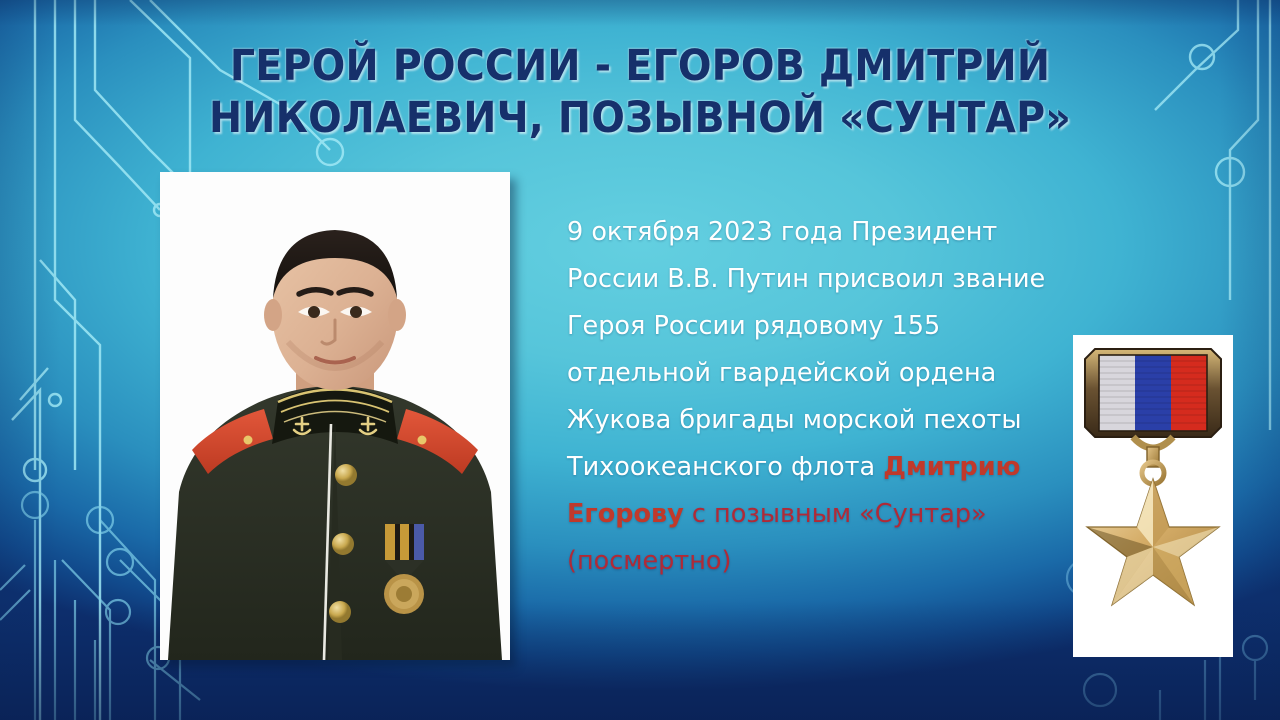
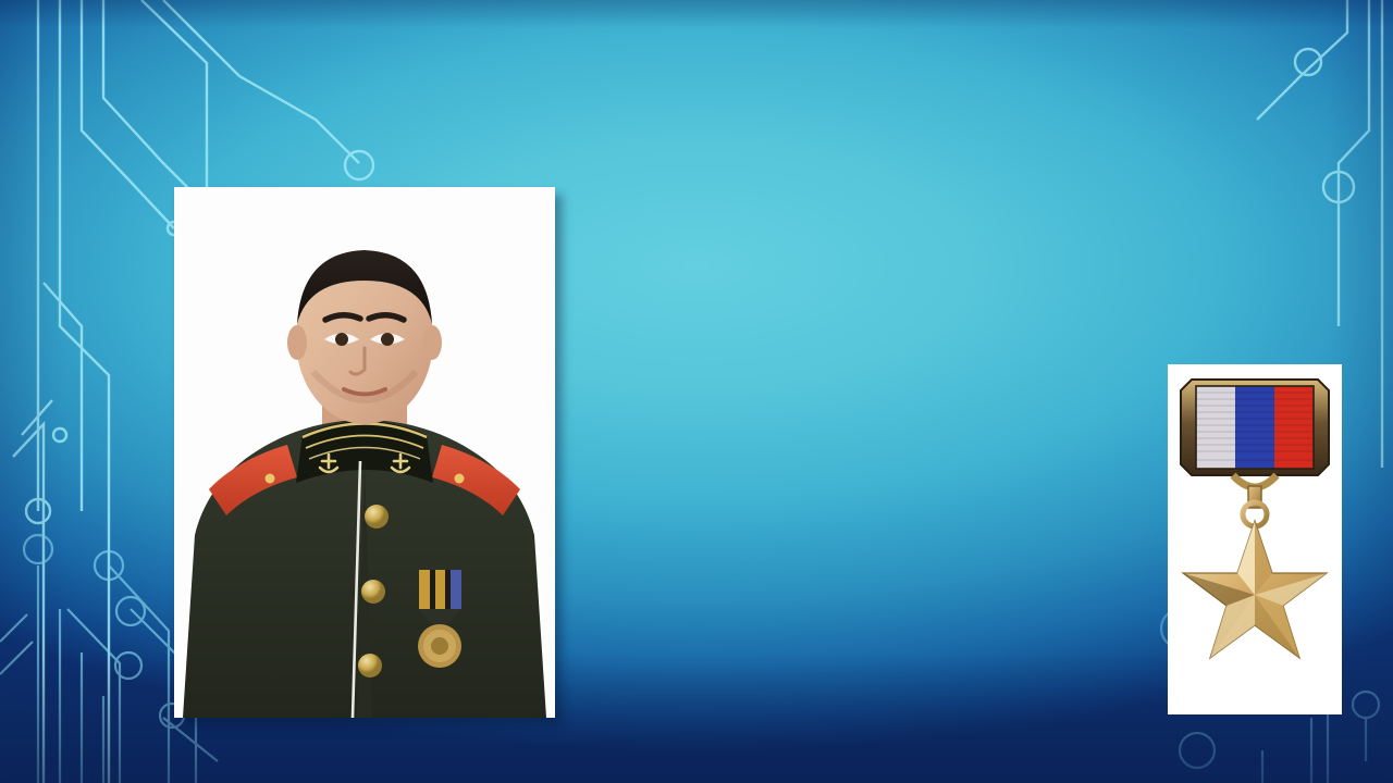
- ГЕРОЙ РОССИИ - ЕГОРОВ ДМИТРИЙ
- НИКОЛАЕВИЧ, ПОЗЫВНОЙ «СУНТАР»
- 9 октября 2023 года Президент России В.В. Путин присвоил звание Героя России рядовому 155 отдельной гвардейской ордена Жукова бригады морской пехоты Тихоокеанского флота Дмитрию Егорову с позывным «Сунтар» (посмертно)
